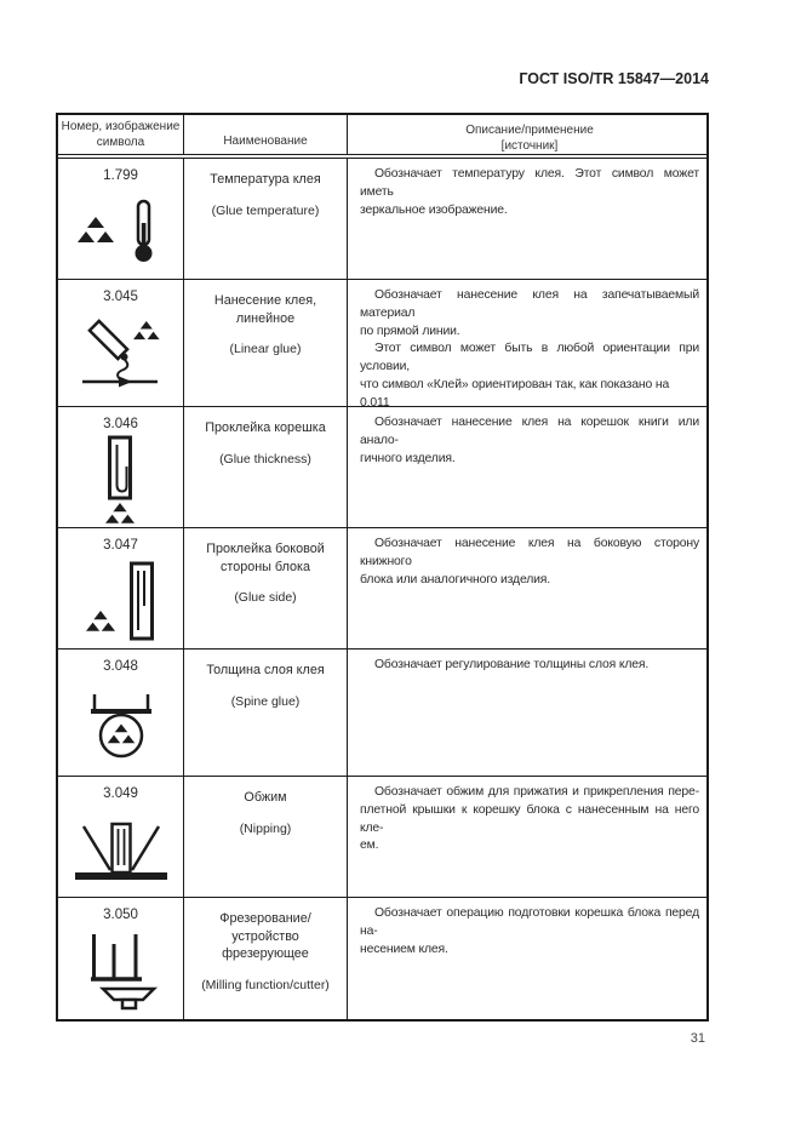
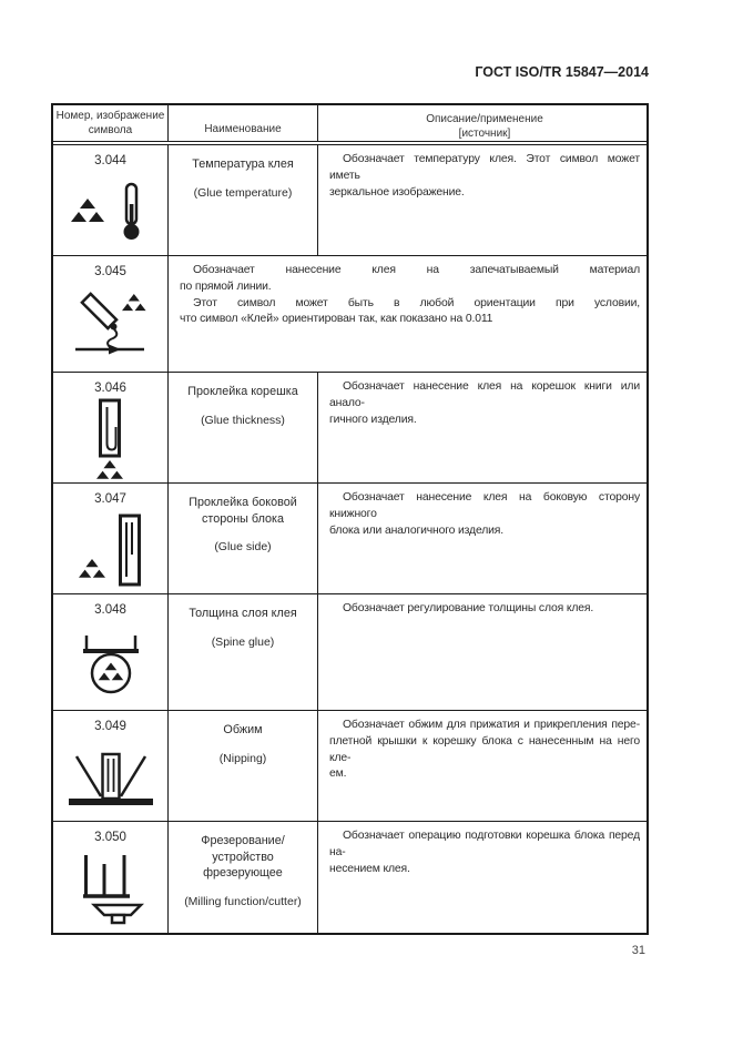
  ГОСТ ISO/TR 15847—2014
  Номер, изображение
  символа
  Наименование
  Описание/применение
  [источник]
- 1.799
+ 3.044
  Температура клея
  (Glue temperature)
  Обозначает температуру клея. Этот символ может иметь
  зеркальное изображение.
  3.045
- Нанесение клея, линейное
- (Linear glue)
  Обозначает нанесение клея на запечатываемый материал
  по прямой линии.
  Этот символ может быть в любой ориентации при условии,
  что символ «Клей» ориентирован так, как показано на 0.011
  3.046
  Проклейка корешка
  (Glue thickness)
  Обозначает нанесение клея на корешок книги или анало-
  гичного изделия.
  3.047
  Проклейка боковой стороны блока
  (Glue side)
  Обозначает нанесение клея на боковую сторону книжного
  блока или аналогичного изделия.
  3.048
  Толщина слоя клея
  (Spine glue)
  Обозначает регулирование толщины слоя клея.
  3.049
  Обжим
  (Nipping)
  Обозначает обжим для прижатия и прикрепления пере-
  плетной крышки к корешку блока с нанесенным на него кле-
  ем.
  3.050
  Фрезерование/ устройство фрезерующее
  (Milling function/cutter)
  Обозначает операцию подготовки корешка блока перед на-
  несением клея.
  31
